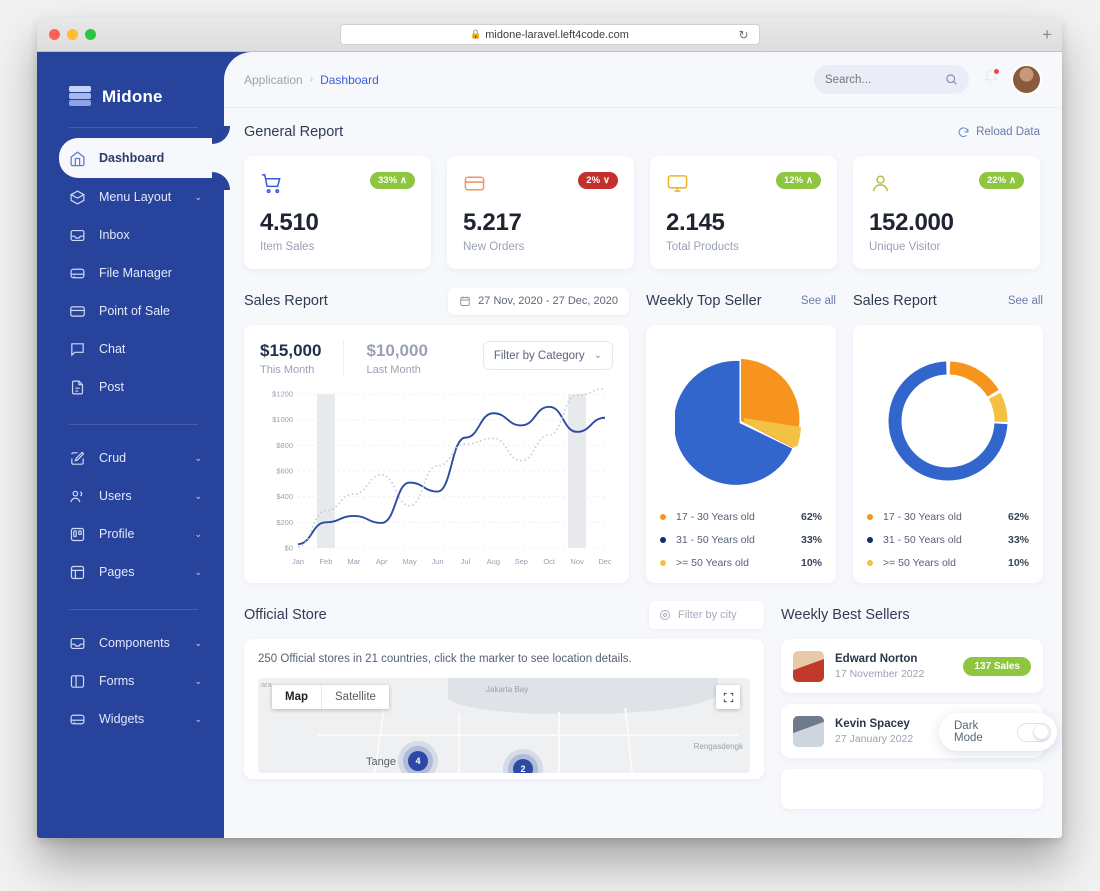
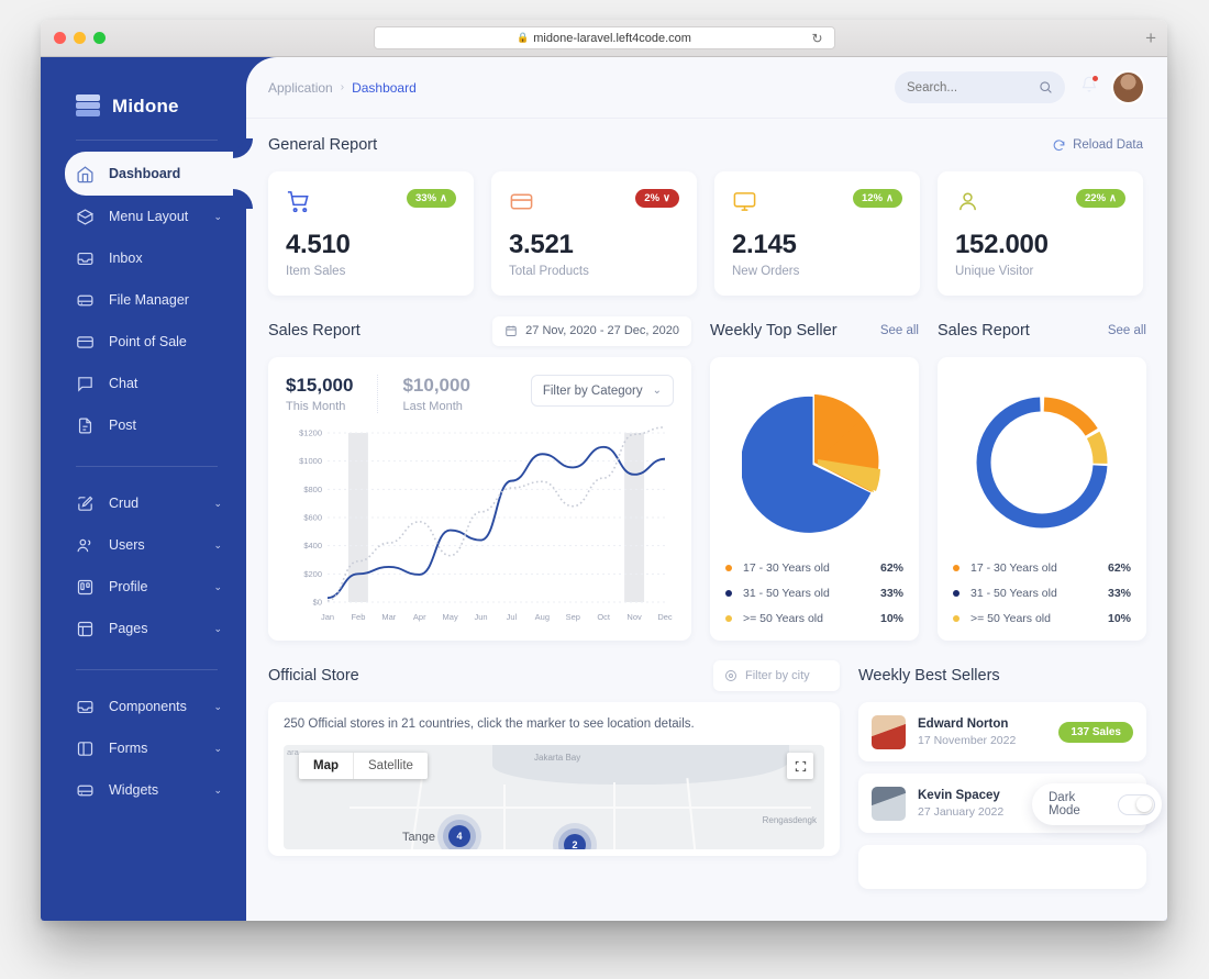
  🔒
  midone-laravel.left4code.com
  ↻
  +
  Midone
  Dashboard
  Menu Layout
  ⌄
  Inbox
  File Manager
  Point of Sale
  Chat
  Post
  Crud
  ⌄
  Users
  ⌄
  Profile
  ⌄
  Pages
  ⌄
  Components
  ⌄
  Forms
  ⌄
  Widgets
  ⌄
  Application
  ›
  Dashboard
  Search...
  General Report
  Reload Data
  33%
  ∧
  4.510
  Item Sales
  2%
  ∨
- 5.217
+ 3.521
- New Orders
+ Total Products
  12%
  ∧
  2.145
- Total Products
+ New Orders
  22%
  ∧
  152.000
  Unique Visitor
  Sales Report
  27 Nov, 2020 - 27 Dec, 2020
  Weekly Top Seller
  See all
  Sales Report
  See all
  $15,000
  This Month
  $10,000
  Last Month
  Filter by Category
  ⌄
  $0
  $200
  $400
  $600
  $800
  $1000
  $1200
  Jan
  Feb
  Mar
  Apr
  May
  Jun
  Jul
  Aug
  Sep
  Oct
  Nov
  Dec
  17 - 30 Years old
  62%
  31 - 50 Years old
  33%
  >= 50 Years old
  10%
  17 - 30 Years old
  62%
  31 - 50 Years old
  33%
  >= 50 Years old
  10%
  Official Store
  Filter by city
  Weekly Best Sellers
  250 Official stores in 21 countries, click the marker to see location details.
  Jakarta Bay
  ara
  Map
  Satellite
  4
  2
  Tange
  Rengasdengk
  Edward Norton
  17 November 2022
  137 Sales
  Kevin Spacey
  27 January 2022
  Dark Mode
